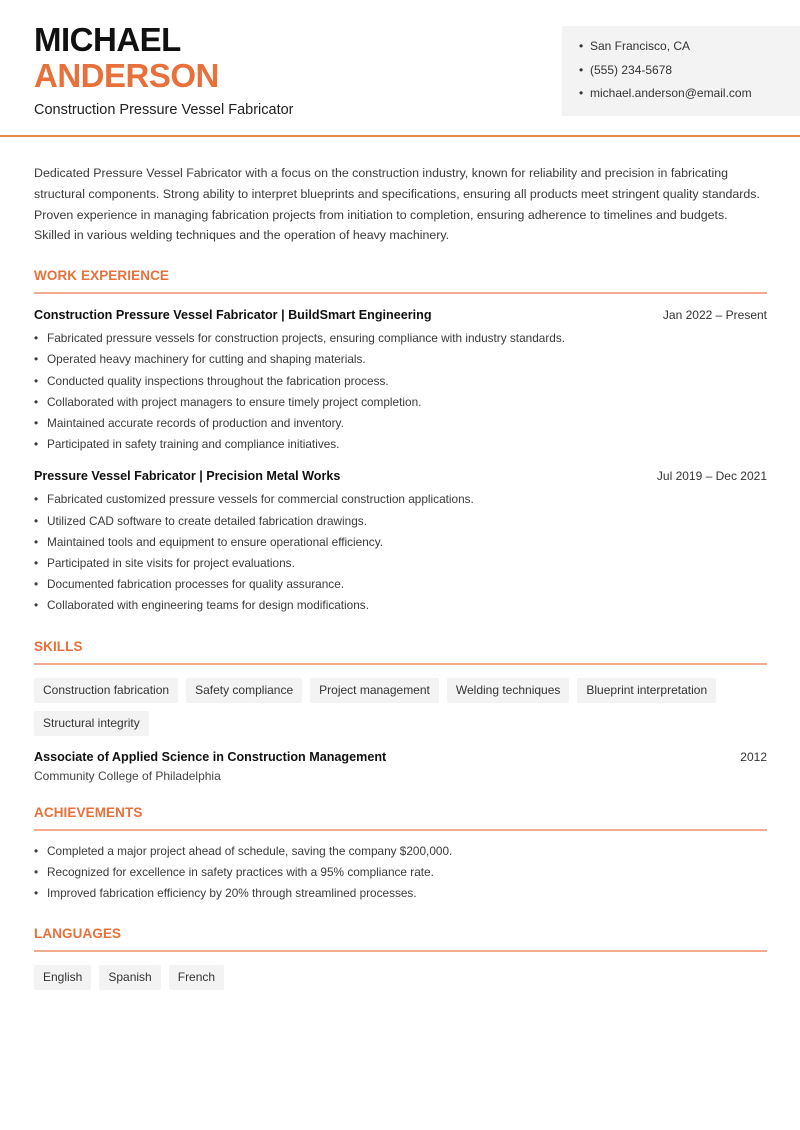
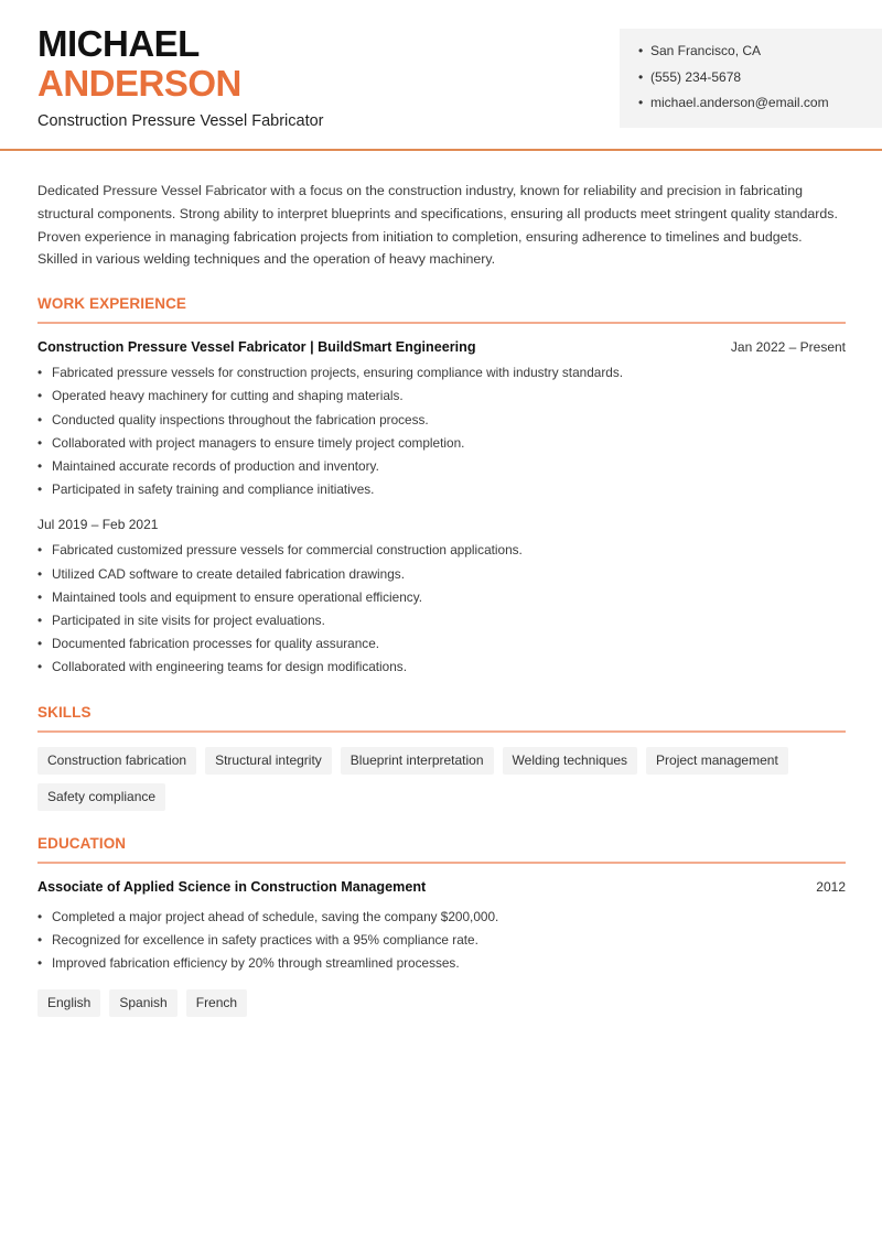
  MICHAEL
  ANDERSON
  Construction Pressure Vessel Fabricator
  •
  San Francisco, CA
  •
  (555) 234-5678
  •
  michael.anderson@email.com
  Dedicated Pressure Vessel Fabricator with a focus on the construction industry, known for reliability and precision in fabricating structural components. Strong ability to interpret blueprints and specifications, ensuring all products meet stringent quality standards. Proven experience in managing fabrication projects from initiation to completion, ensuring adherence to timelines and budgets. Skilled in various welding techniques and the operation of heavy machinery.
  WORK EXPERIENCE
  Construction Pressure Vessel Fabricator | BuildSmart Engineering
  Jan 2022 – Present
  •
  Fabricated pressure vessels for construction projects, ensuring compliance with industry standards.
  •
  Operated heavy machinery for cutting and shaping materials.
  •
  Conducted quality inspections throughout the fabrication process.
  •
  Collaborated with project managers to ensure timely project completion.
  •
  Maintained accurate records of production and inventory.
  •
  Participated in safety training and compliance initiatives.
- Pressure Vessel Fabricator | Precision Metal Works
- Jul 2019 – Dec 2021
+ Jul 2019 – Feb 2021
  •
  Fabricated customized pressure vessels for commercial construction applications.
  •
  Utilized CAD software to create detailed fabrication drawings.
  •
  Maintained tools and equipment to ensure operational efficiency.
  •
  Participated in site visits for project evaluations.
  •
  Documented fabrication processes for quality assurance.
  •
  Collaborated with engineering teams for design modifications.
  SKILLS
  Construction fabrication
- Safety compliance
+ Structural integrity
- Project management
+ Blueprint interpretation
  Welding techniques
- Blueprint interpretation
+ Project management
- Structural integrity
+ Safety compliance
+ EDUCATION
  Associate of Applied Science in Construction Management
  2012
- Community College of Philadelphia
- ACHIEVEMENTS
  •
  Completed a major project ahead of schedule, saving the company $200,000.
  •
  Recognized for excellence in safety practices with a 95% compliance rate.
  •
  Improved fabrication efficiency by 20% through streamlined processes.
- LANGUAGES
  English
  Spanish
  French
